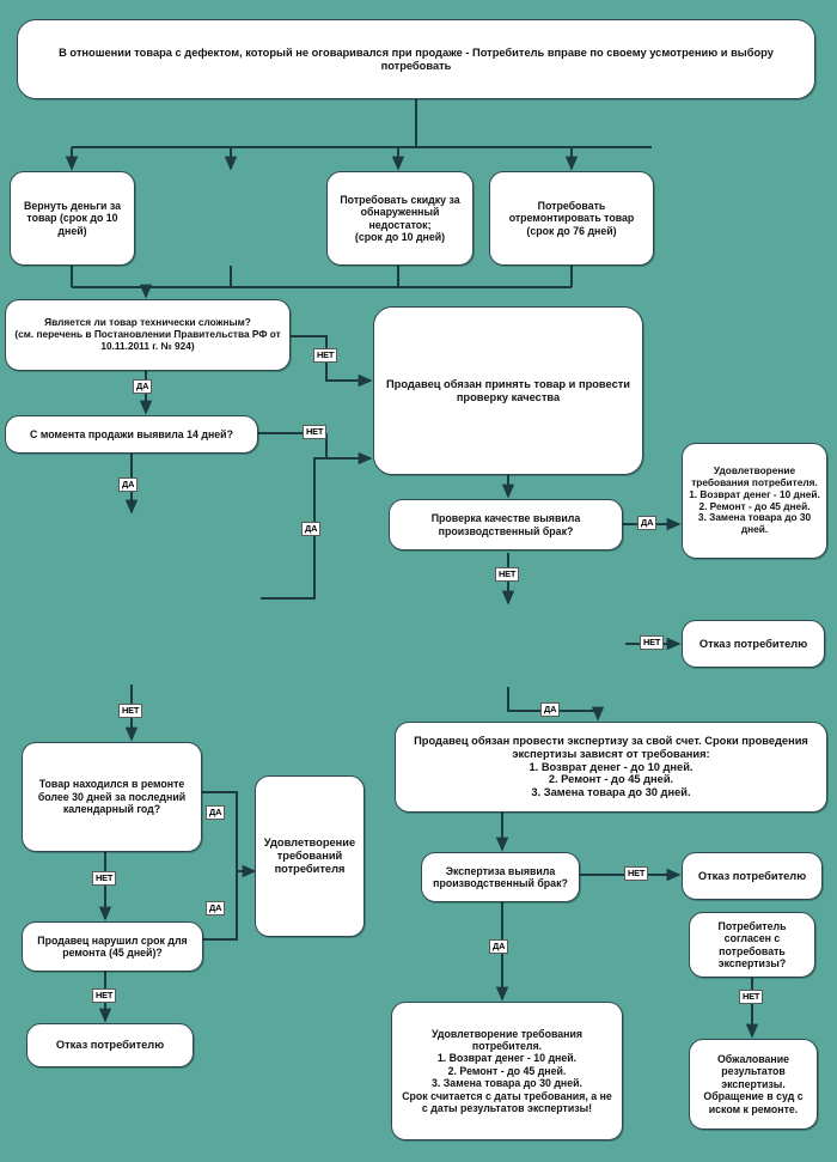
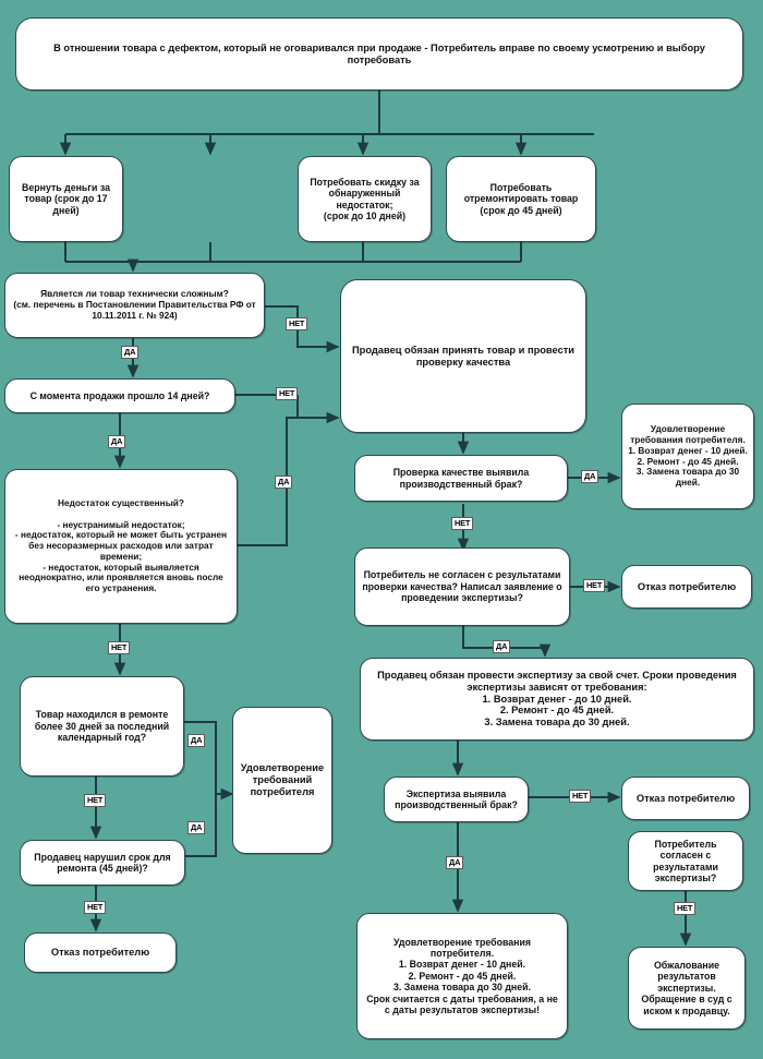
  В отношении товара с дефектом, который не оговаривался при продаже - Потребитель вправе по своему усмотрению и выбору потребовать
- Вернуть деньги за товар (срок до 10 дней)
+ Вернуть деньги за товар (срок до 17 дней)
  Потребовать скидку за обнаруженный недостаток;
  (срок до 10 дней)
- Потребовать отремонтировать товар (срок до 76 дней)
+ Потребовать отремонтировать товар (срок до 45 дней)
  Является ли товар технически сложным?
  (см. перечень в Постановлении Правительства РФ от 10.11.2011 г. № 924)
- С момента продажи выявила 14 дней?
+ С момента продажи прошло 14 дней?
+ Недостаток существенный?
+ - неустранимый недостаток;
+ - недостаток, который не может быть устранен без несоразмерных расходов или затрат времени;
+ - недостаток, который выявляется неоднократно, или проявляется вновь после его устранения.
  Товар находился в ремонте более 30 дней за последний календарный год?
  Продавец нарушил срок для ремонта (45 дней)?
  Отказ потребителю
  Удовлетворение требований потребителя
  Продавец обязан принять товар и провести проверку качества
  Проверка качестве выявила производственный брак?
  Удовлетворение требования потребителя.
  1. Возврат денег - 10 дней.
  2. Ремонт - до 45 дней.
  3. Замена товара до 30 дней.
+ Потребитель не согласен с результатами проверки качества? Написал заявление о проведении экспертизы?
  Отказ потребителю
  Продавец обязан провести экспертизу за свой счет. Сроки проведения экспертизы зависят от требования:
  1. Возврат денег - до 10 дней.
  2. Ремонт - до 45 дней.
  3. Замена товара до 30 дней.
  Экспертиза выявила производственный брак?
  Отказ потребителю
- Потребитель согласен с потребовать экспертизы?
+ Потребитель согласен с результатами экспертизы?
  Удовлетворение требования потребителя.
  1. Возврат денег - 10 дней.
  2. Ремонт - до 45 дней.
  3. Замена товара до 30 дней.
  Срок считается с даты требования, а не с даты результатов экспертизы!
- Обжалование результатов экспертизы. Обращение в суд с иском к ремонте.
+ Обжалование результатов экспертизы. Обращение в суд с иском к продавцу.
  НЕТ
  ДА
  НЕТ
  ДА
  ДА
  НЕТ
  ДА
  НЕТ
  ДА
  НЕТ
  ДА
  НЕТ
  НЕТ
  ДА
  НЕТ
  ДА
  НЕТ
